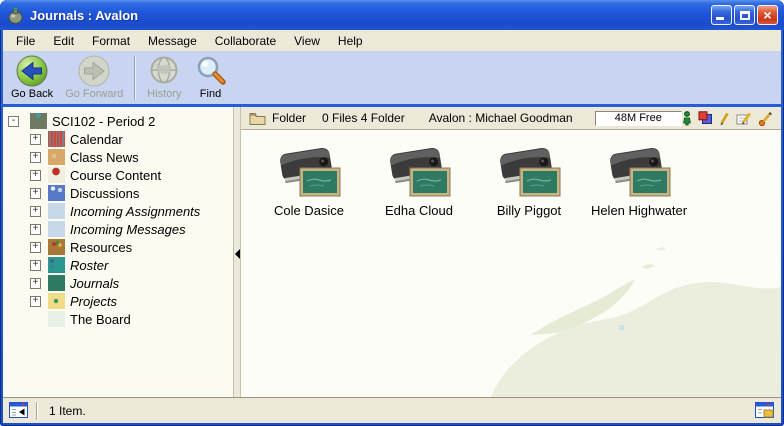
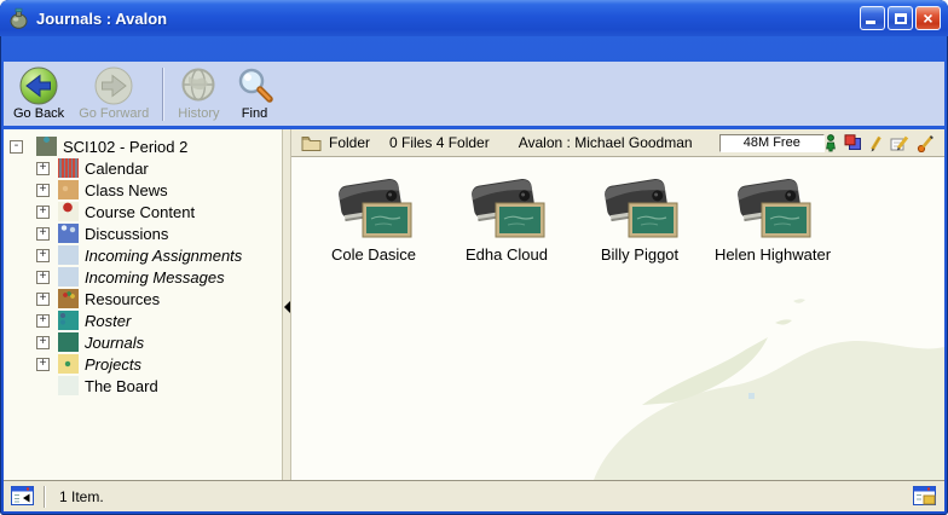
  Journals : Avalon
  ×
- File
- Edit
- Format
- Message
- Collaborate
- View
- Help
  Go Back
  Go Forward
  History
  Find
  -
  SCI102 - Period 2
  +
  Calendar
  +
  Class News
  +
  Course Content
  +
  Discussions
  +
  Incoming Assignments
  +
  Incoming Messages
  +
  Resources
  +
  Roster
  +
  Journals
  +
  Projects
  The Board
  Folder
  0 Files 4 Folder
  Avalon : Michael Goodman
  48M Free
  Cole Dasice
  Edha Cloud
  Billy Piggot
  Helen Highwater
  1 Item.
